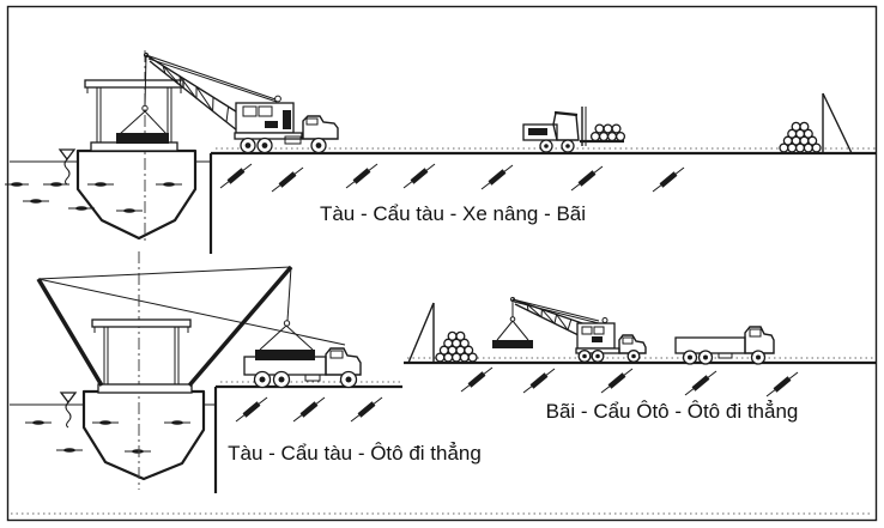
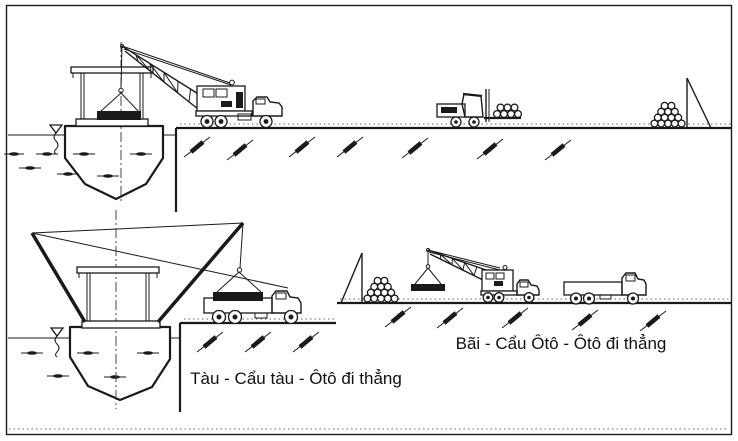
- Tàu - Cẩu tàu - Xe nâng - Bãi
  Tàu - Cẩu tàu - Ôtô đi thẳng
  Bãi - Cẩu Ôtô - Ôtô đi thẳng
